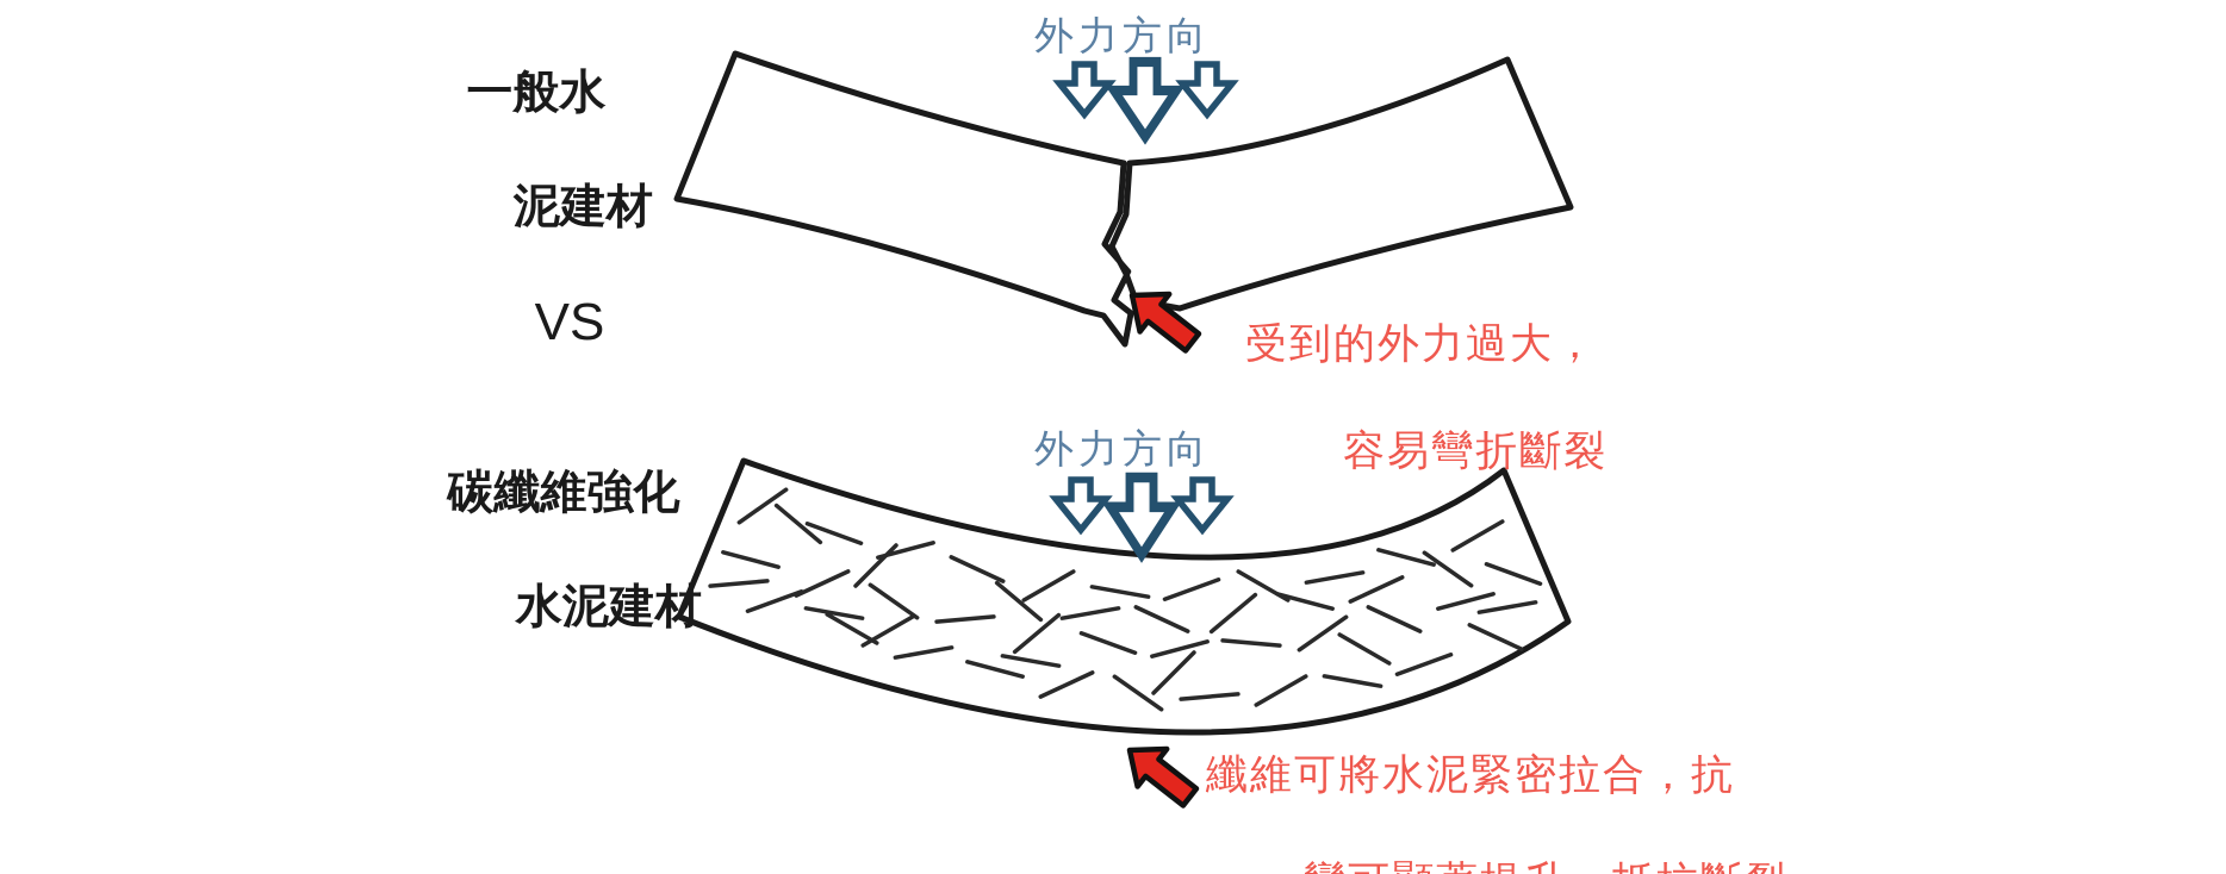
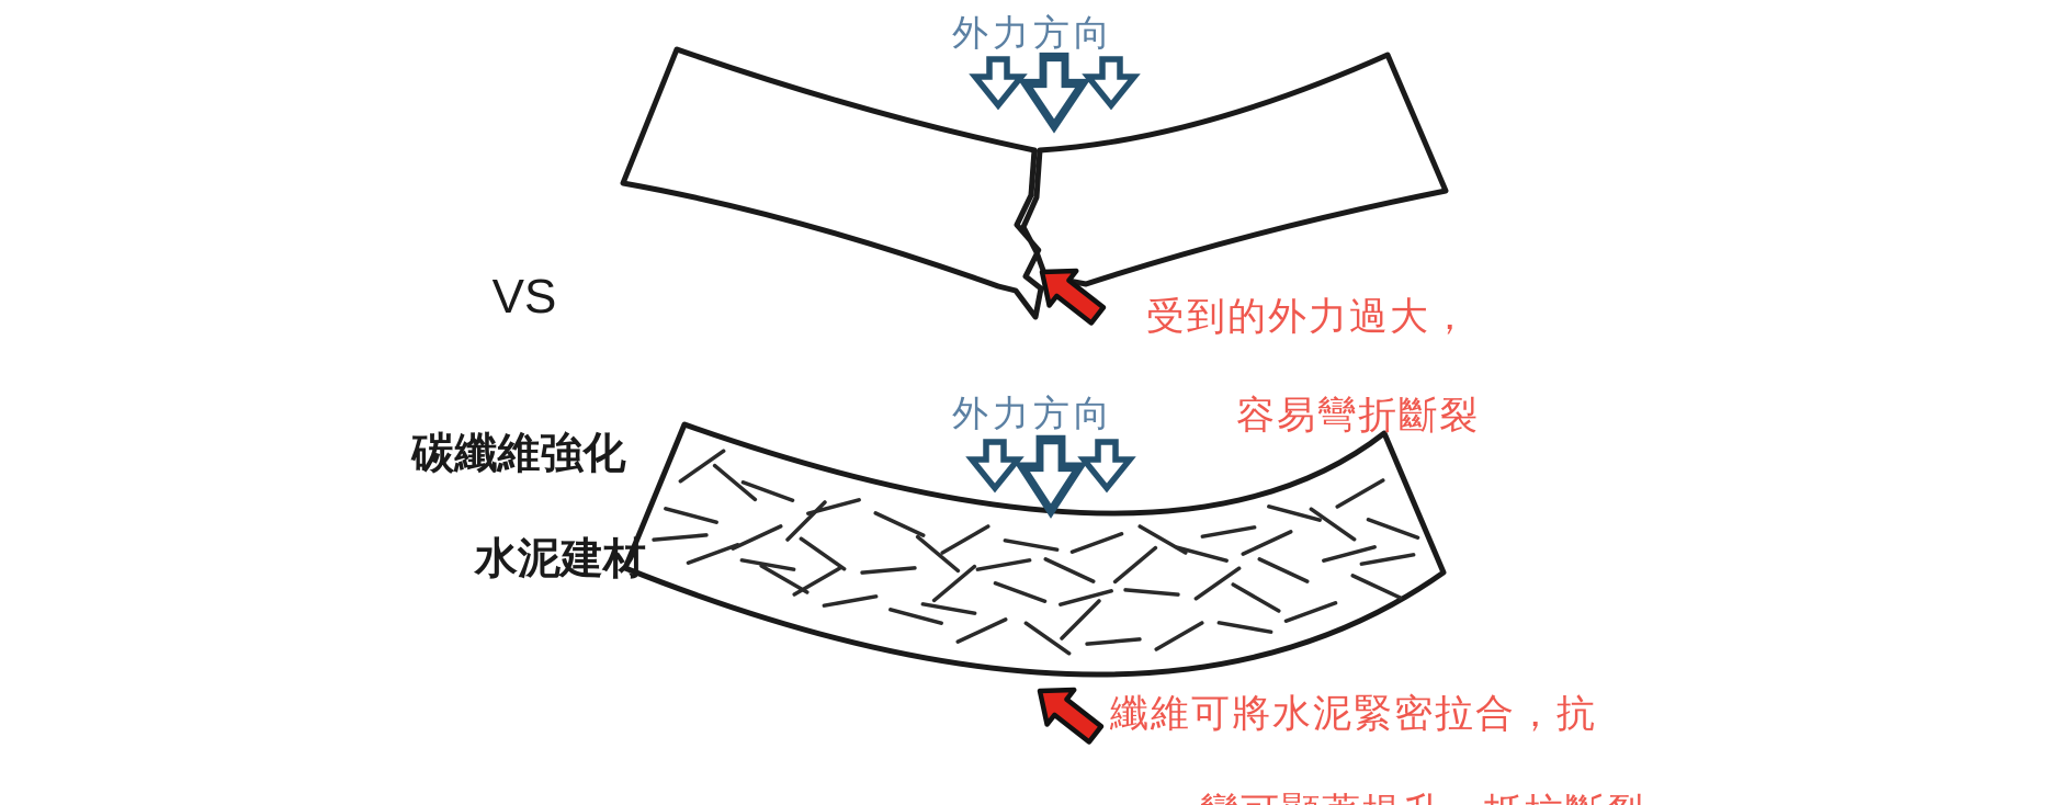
- 一般水
- 泥建材
  VS
  碳纖維強化
  水泥建材
  外力方向
  外力方向
  受到的外力過大，
  容易彎折斷裂
  纖維可將水泥緊密拉合，抗
